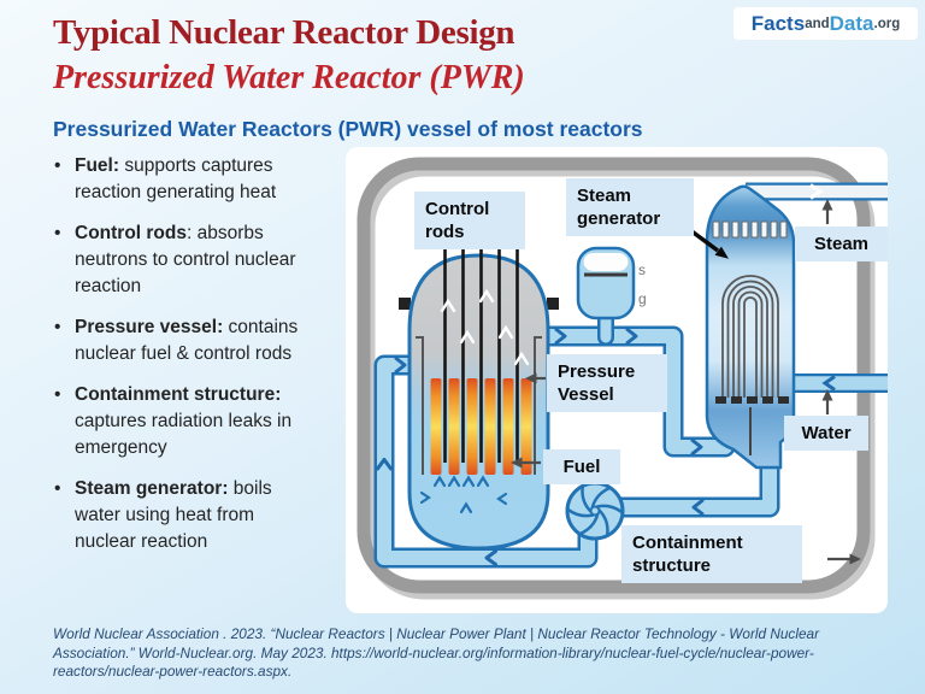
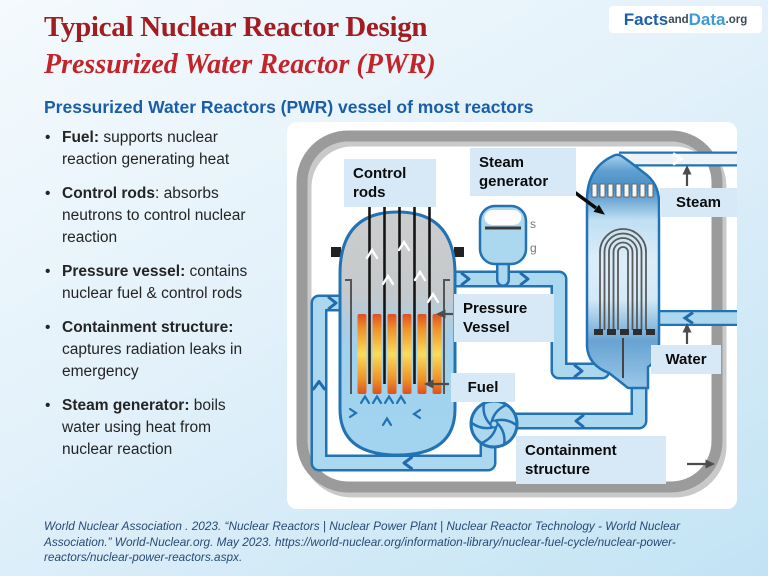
  Facts
  and
  Data
  .org
  Typical Nuclear Reactor Design
  Pressurized Water Reactor (PWR)
  Pressurized Water Reactors (PWR) vessel of most reactors
- Fuel: supports captures reaction generating heat
+ Fuel: supports nuclear reaction generating heat
  Control rods: absorbs neutrons to control nuclear reaction
  Pressure vessel: contains nuclear fuel & control rods
  Containment structure: captures radiation leaks in emergency
  Steam generator: boils water using heat from nuclear reaction
  s
  g
  Control rods
  Steam generator
  Steam
  Pressure Vessel
  Water
  Fuel
  Containment structure
  World Nuclear Association . 2023. “Nuclear Reactors | Nuclear Power Plant | Nuclear Reactor Technology - World Nuclear Association.” World-Nuclear.org. May 2023. https://world-nuclear.org/information-library/nuclear-fuel-cycle/nuclear-power-reactors/nuclear-power-reactors.aspx.
